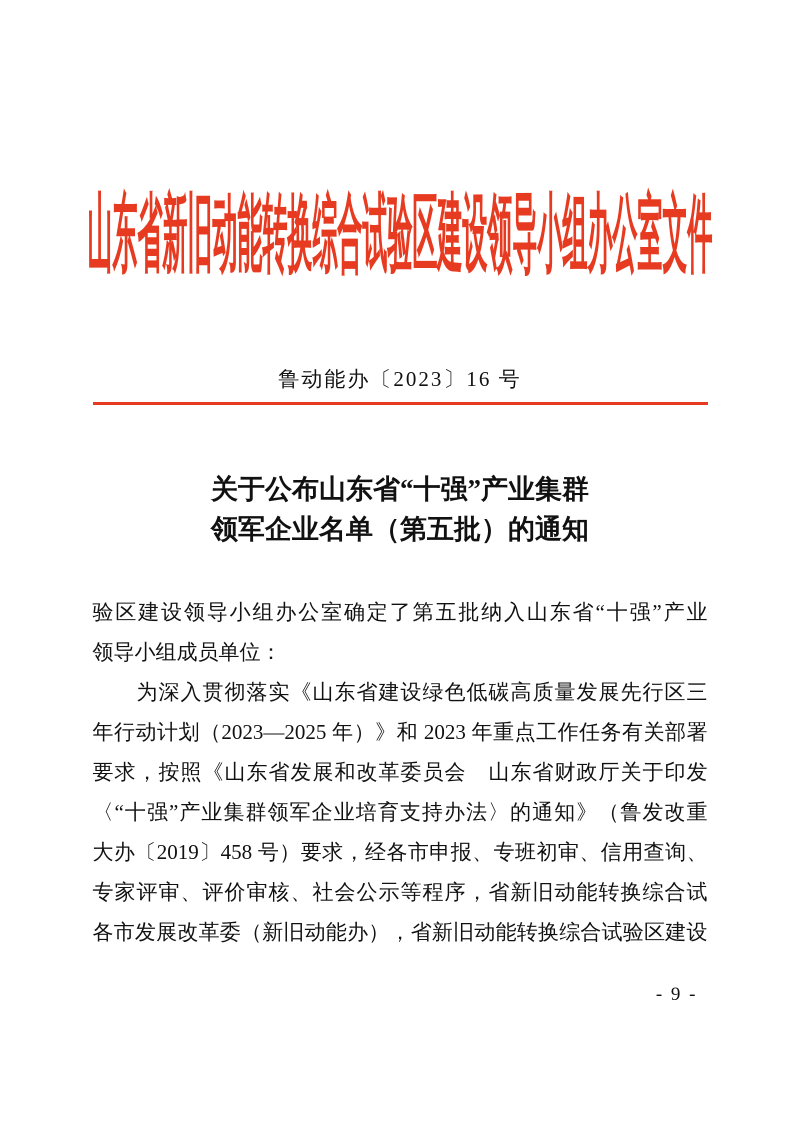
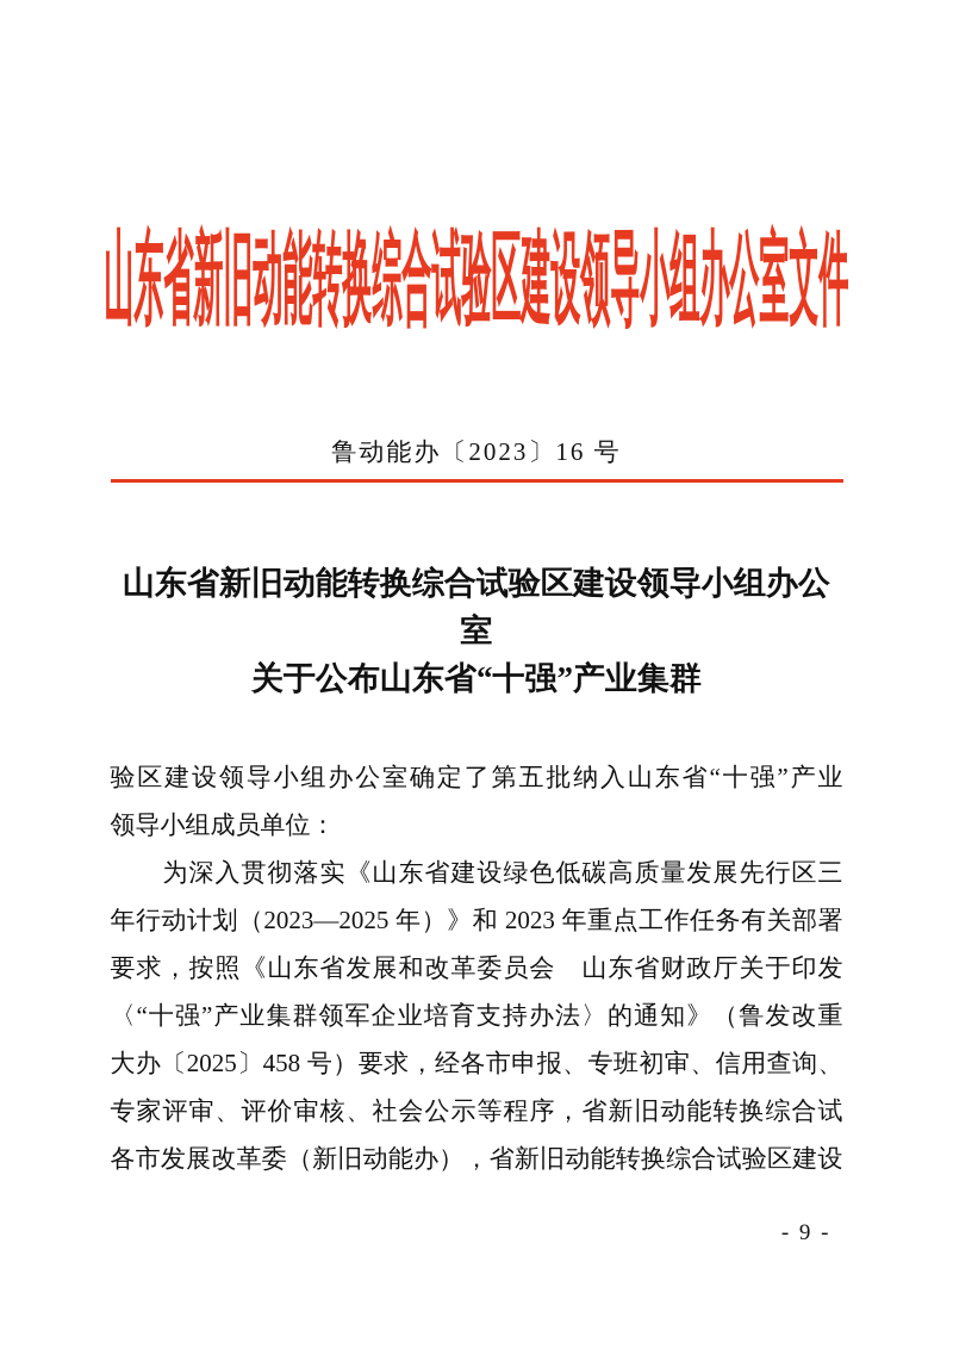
  山东省新旧动能转换综合试验区建设领导小组办公室文件
  鲁动能办〔2023〕16 号
+ 山东省新旧动能转换综合试验区建设领导小组办公室
  关于公布山东省“十强”产业集群
- 领军企业名单（第五批）的通知
  验区建设领导小组办公室确定了第五批纳入山东省“十强”产业
  领导小组成员单位：
  为深入贯彻落实《山东省建设绿色低碳高质量发展先行区三
  年行动计划（2023—2025 年）》和 2023 年重点工作任务有关部署
  要求，按照《山东省发展和改革委员会 山东省财政厅关于印发
  〈“十强”产业集群领军企业培育支持办法〉的通知》（鲁发改重
- 大办〔2019〕458 号）要求，经各市申报、专班初审、信用查询、
+ 大办〔2025〕458 号）要求，经各市申报、专班初审、信用查询、
  专家评审、评价审核、社会公示等程序，省新旧动能转换综合试
  各市发展改革委（新旧动能办），省新旧动能转换综合试验区建设
  - 9 -
